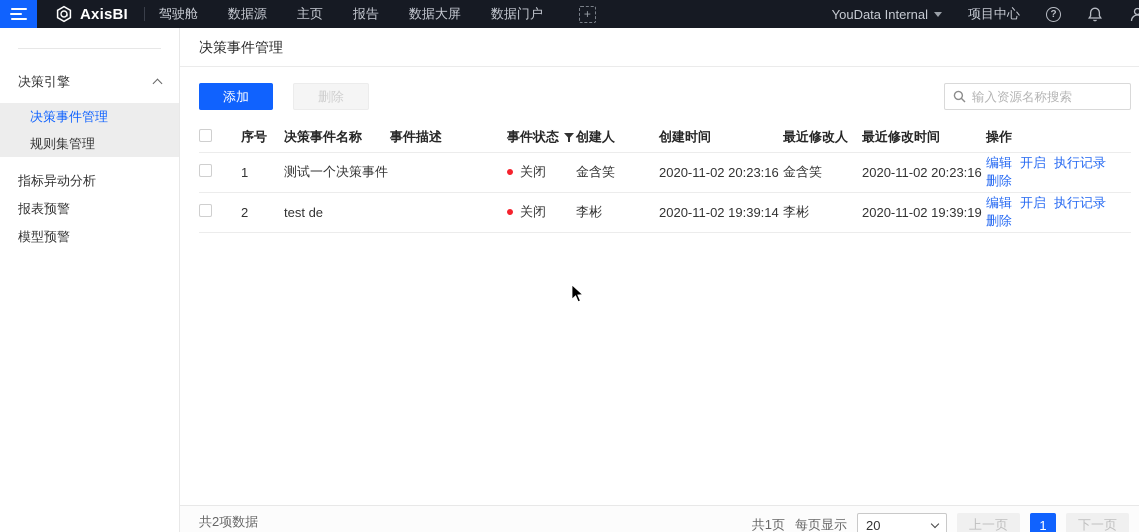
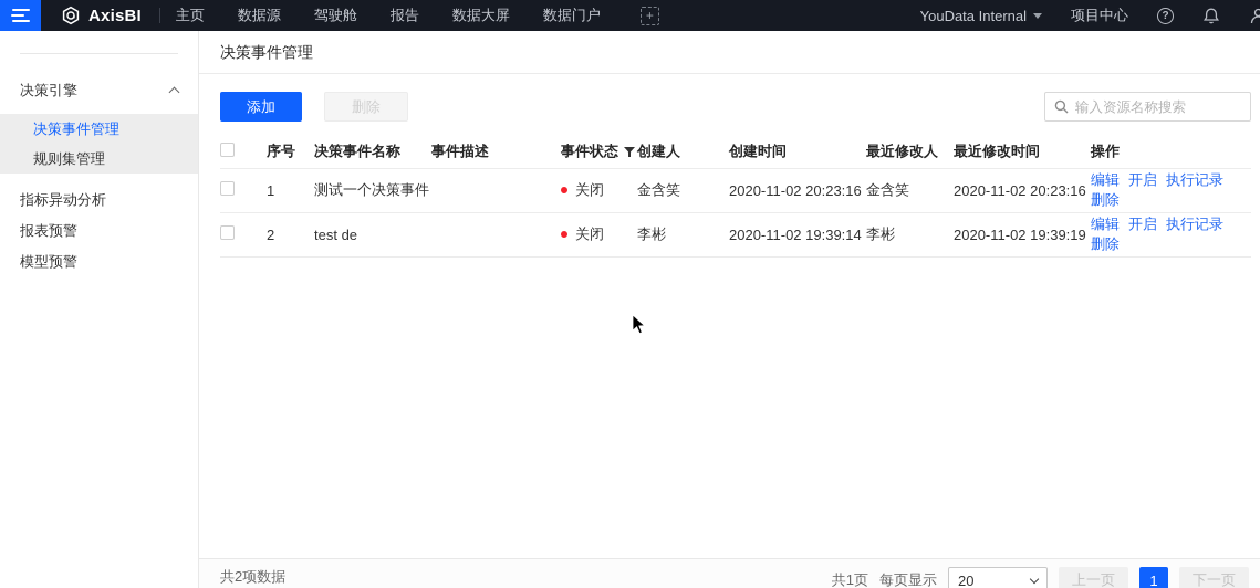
  AxisBI
- 驾驶舱
+ 主页
  数据源
- 主页
+ 驾驶舱
  报告
  数据大屏
  数据门户
  +
  YouData Internal
  项目中心
  ?
  决策引擎
  决策事件管理
  规则集管理
  指标异动分析
  报表预警
  模型预警
  决策事件管理
  添加
  删除
  输入资源名称搜索
  	序号	决策事件名称	事件描述	事件状态	创建人	创建时间	最近修改人	最近修改时间	操作
  	1	测试一个决策事件		关闭	金含笑	2020-11-02 20:23:16	金含笑	2020-11-02 20:23:16	编辑 开启 执行记录删除
  	2	test de		关闭	李彬	2020-11-02 19:39:14	李彬	2020-11-02 19:39:19	编辑 开启 执行记录删除
  共2项数据
  共1页
  每页显示
  20
  上一页
  1
  下一页
